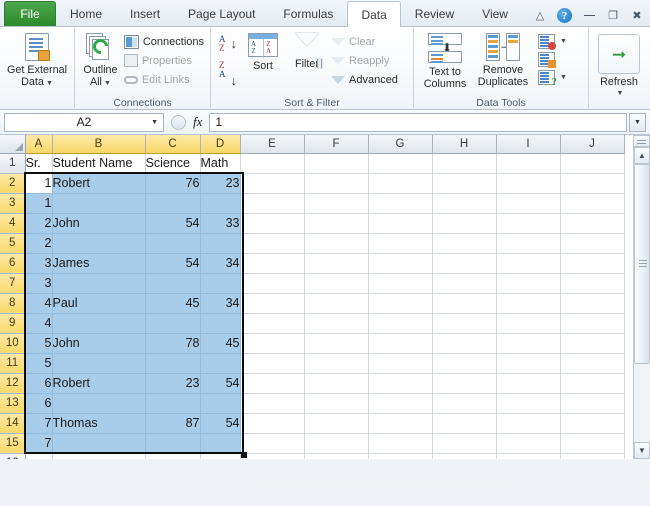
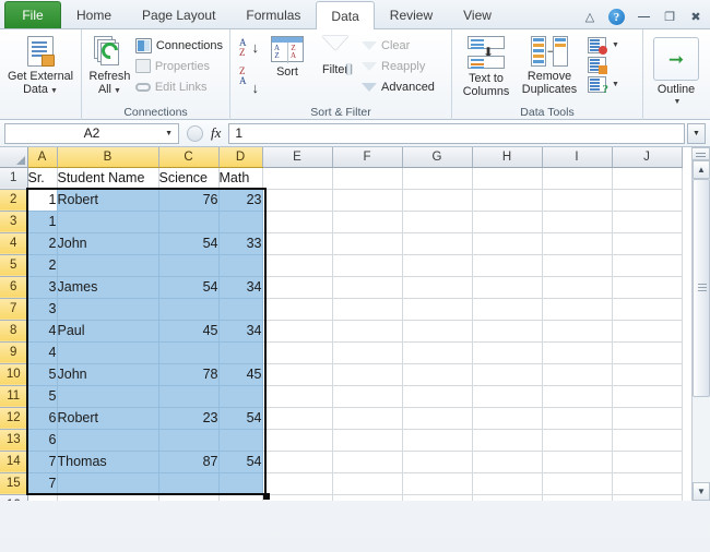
  File
  Home
- Insert
  Page Layout
  Formulas
  Data
  Review
  View
  △
  ?
  ❐
  ✖
  Get External
  Data
- Outline
+ Refresh
  All
  Connections
  Properties
  Edit Links
  Connections
  A
  Z
  ↓
  Z
  A
  ↓
  A
  Z
  Z
  A
  Sort
  Filte
  Clear
  Reapply
  Advanced
  Sort & Filter
  ⬇
  Text to
  Columns
  ➞
  Remove
  Duplicates
  ?
  Data Tools
  ➞
- Refresh
+ Outline
  A2
  fx
  1
  	A	B	C	D	E	F	G	H	I	J
  1	Sr.	Student Name	Science	Math
  2	1	Robert	76	23
  3	1
  4	2	John	54	33
  5	2
  6	3	James	54	34
  7	3
  8	4	Paul	45	34
  9	4
  10	5	John	78	45
  11	5
  12	6	Robert	23	54
  13	6
  14	7	Thomas	87	54
  15	7
  ▲
  ▼
